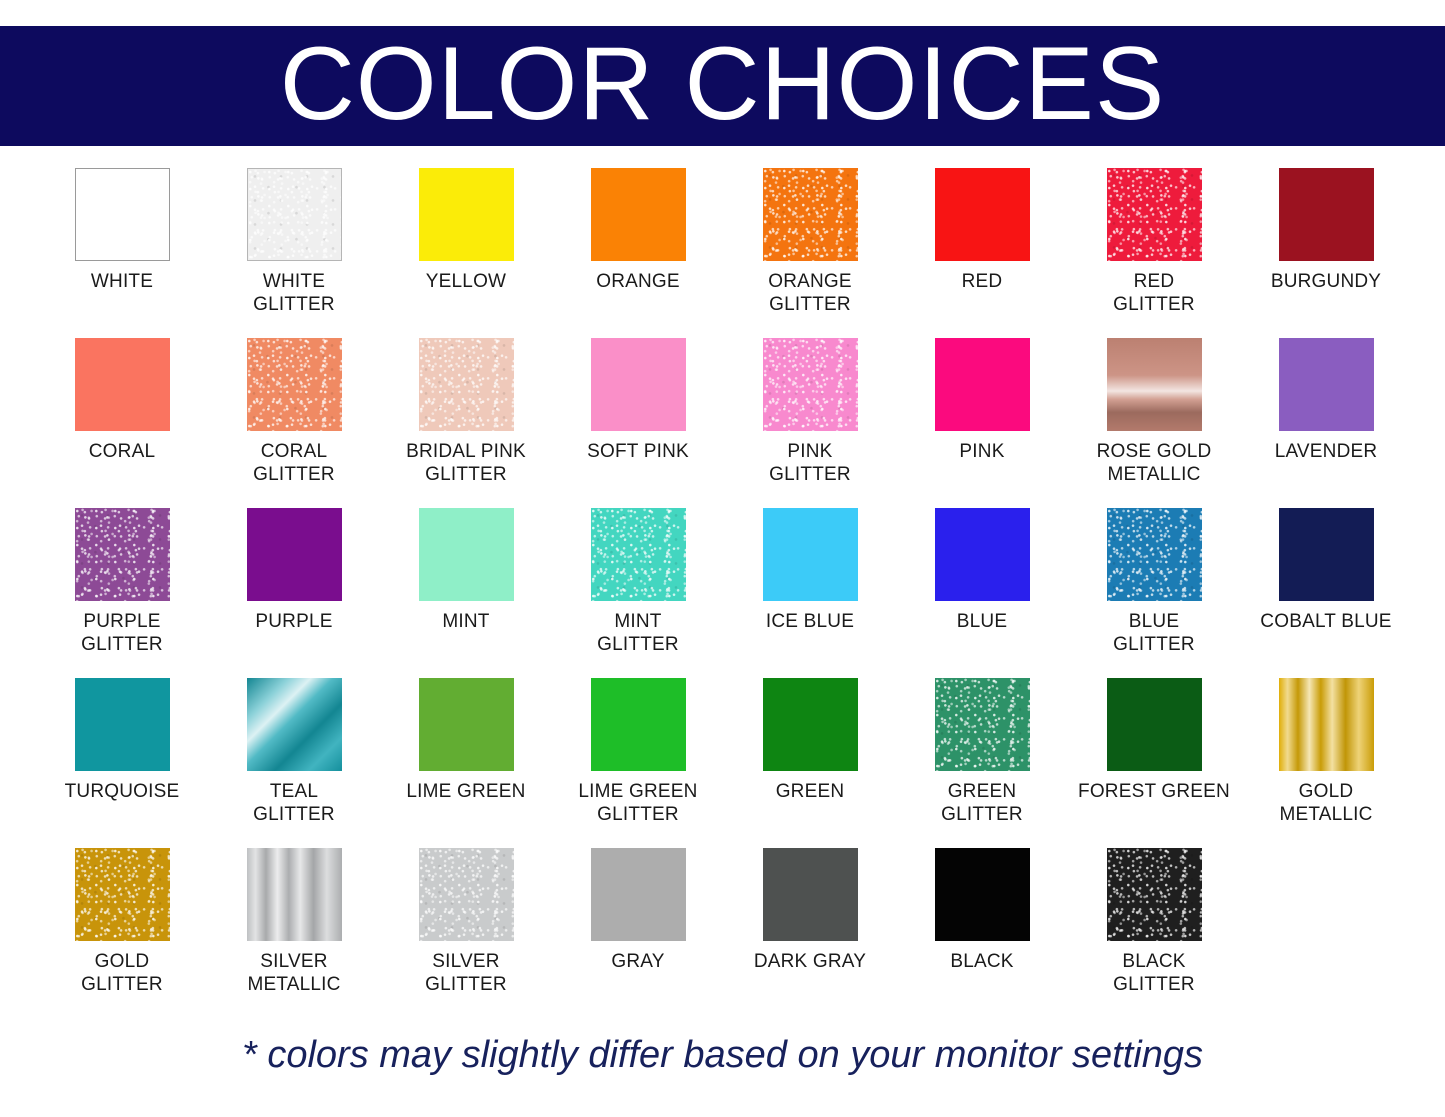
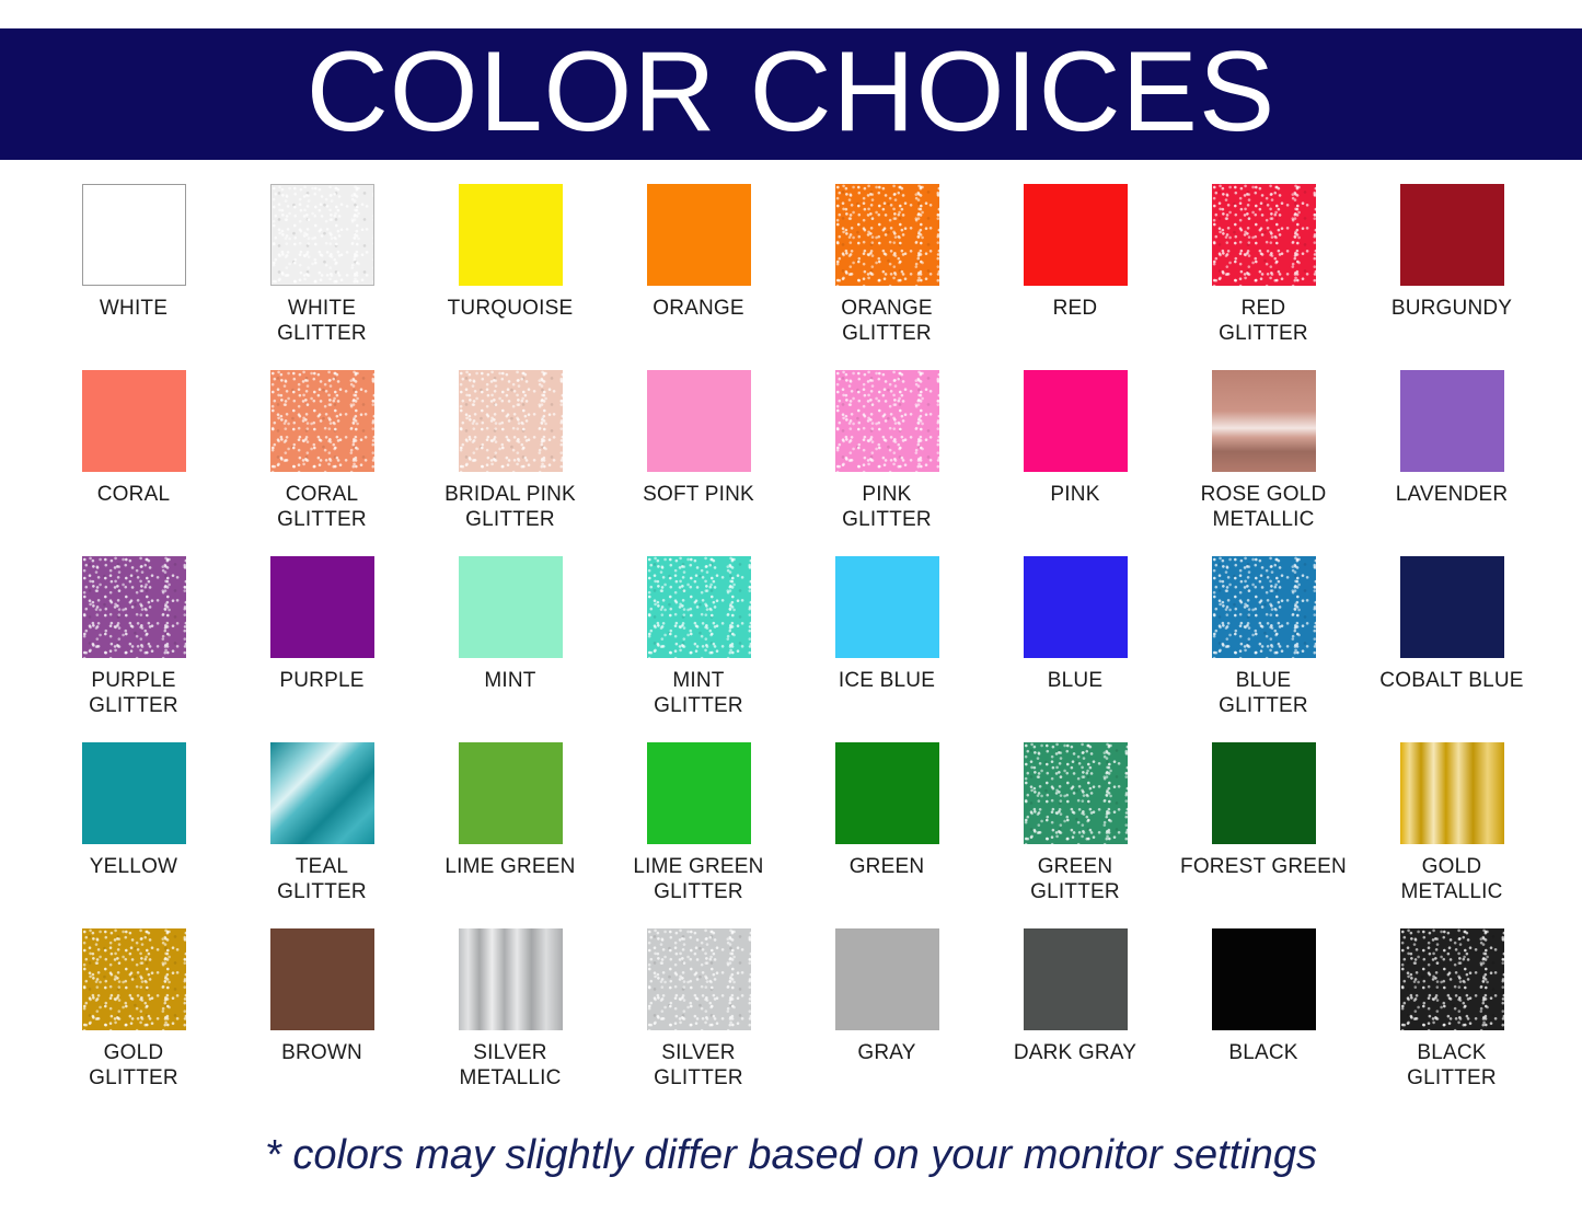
  COLOR CHOICES
  WHITE
  WHITE
  GLITTER
- YELLOW
+ TURQUOISE
  ORANGE
  ORANGE
  GLITTER
  RED
  RED
  GLITTER
  BURGUNDY
  CORAL
  CORAL
  GLITTER
  BRIDAL PINK
  GLITTER
  SOFT PINK
  PINK
  GLITTER
  PINK
  ROSE GOLD
  METALLIC
  LAVENDER
  PURPLE
  GLITTER
  PURPLE
  MINT
  MINT
  GLITTER
  ICE BLUE
  BLUE
  BLUE
  GLITTER
  COBALT BLUE
- TURQUOISE
+ YELLOW
  TEAL
  GLITTER
  LIME GREEN
  LIME GREEN
  GLITTER
  GREEN
  GREEN
  GLITTER
  FOREST GREEN
  GOLD
  METALLIC
  GOLD
  GLITTER
+ BROWN
  SILVER
  METALLIC
  SILVER
  GLITTER
  GRAY
  DARK GRAY
  BLACK
  BLACK
  GLITTER
  * colors may slightly differ based on your monitor settings
